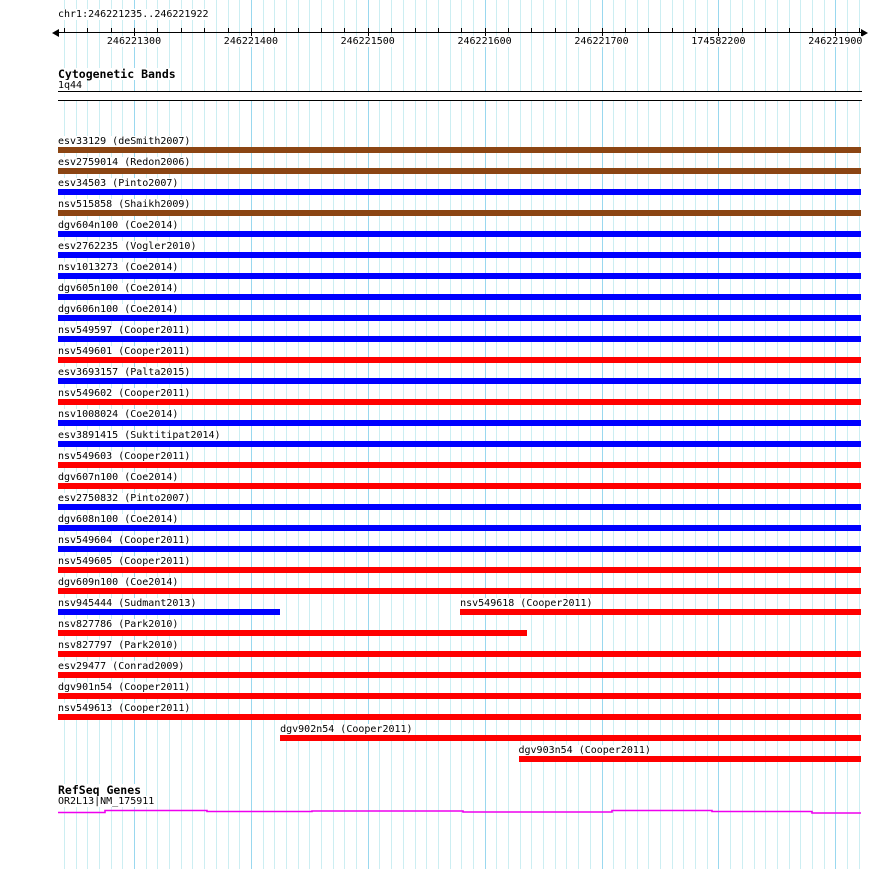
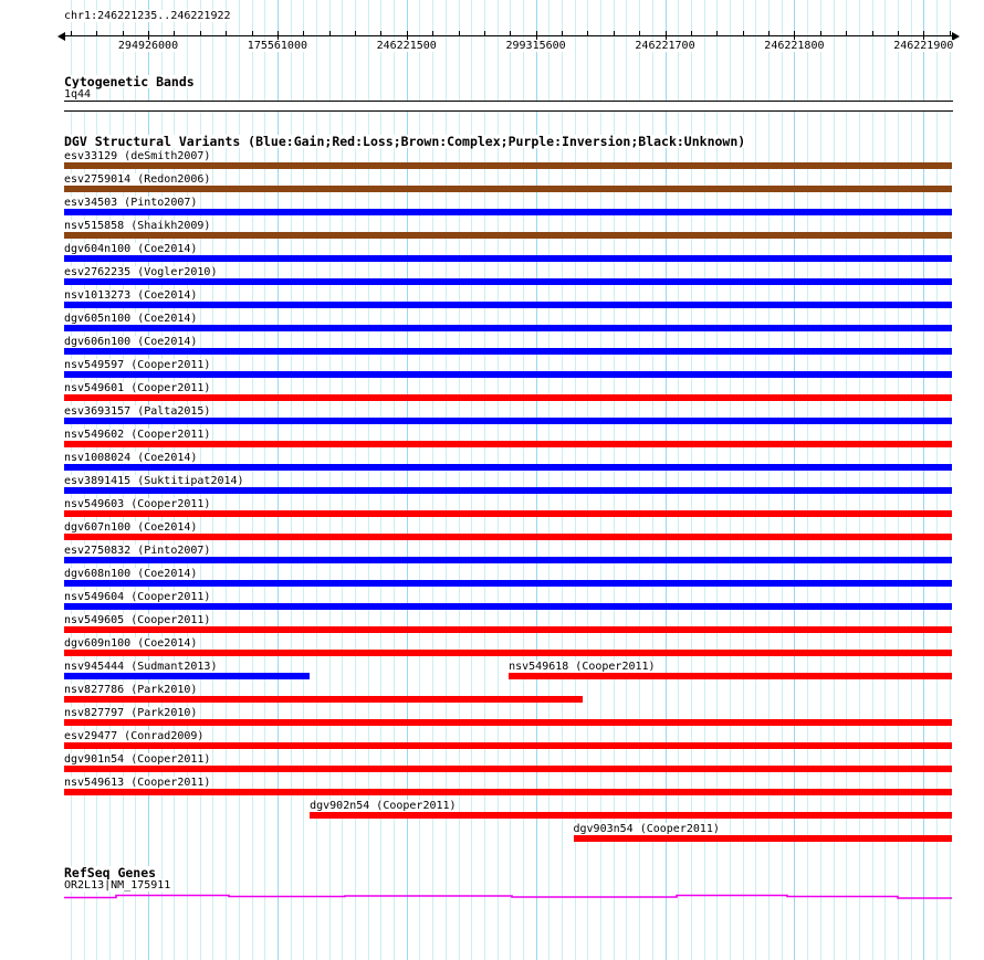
  chr1:246221235..246221922
- 246221300
+ 294926000
- 246221400
+ 175561000
  246221500
- 246221600
+ 299315600
  246221700
- 174582200
+ 246221800
  246221900
  Cytogenetic Bands
  1q44
+ DGV Structural Variants (Blue:Gain;Red:Loss;Brown:Complex;Purple:Inversion;Black:Unknown)
  esv33129 (deSmith2007)
  esv2759014 (Redon2006)
  esv34503 (Pinto2007)
  nsv515858 (Shaikh2009)
  dgv604n100 (Coe2014)
  esv2762235 (Vogler2010)
  nsv1013273 (Coe2014)
  dgv605n100 (Coe2014)
  dgv606n100 (Coe2014)
  nsv549597 (Cooper2011)
  nsv549601 (Cooper2011)
  esv3693157 (Palta2015)
  nsv549602 (Cooper2011)
  nsv1008024 (Coe2014)
  esv3891415 (Suktitipat2014)
  nsv549603 (Cooper2011)
  dgv607n100 (Coe2014)
  esv2750832 (Pinto2007)
  dgv608n100 (Coe2014)
  nsv549604 (Cooper2011)
  nsv549605 (Cooper2011)
  dgv609n100 (Coe2014)
  nsv945444 (Sudmant2013)
  nsv549618 (Cooper2011)
  nsv827786 (Park2010)
  nsv827797 (Park2010)
  esv29477 (Conrad2009)
  dgv901n54 (Cooper2011)
  nsv549613 (Cooper2011)
  dgv902n54 (Cooper2011)
  dgv903n54 (Cooper2011)
  RefSeq Genes
  OR2L13|NM_175911
